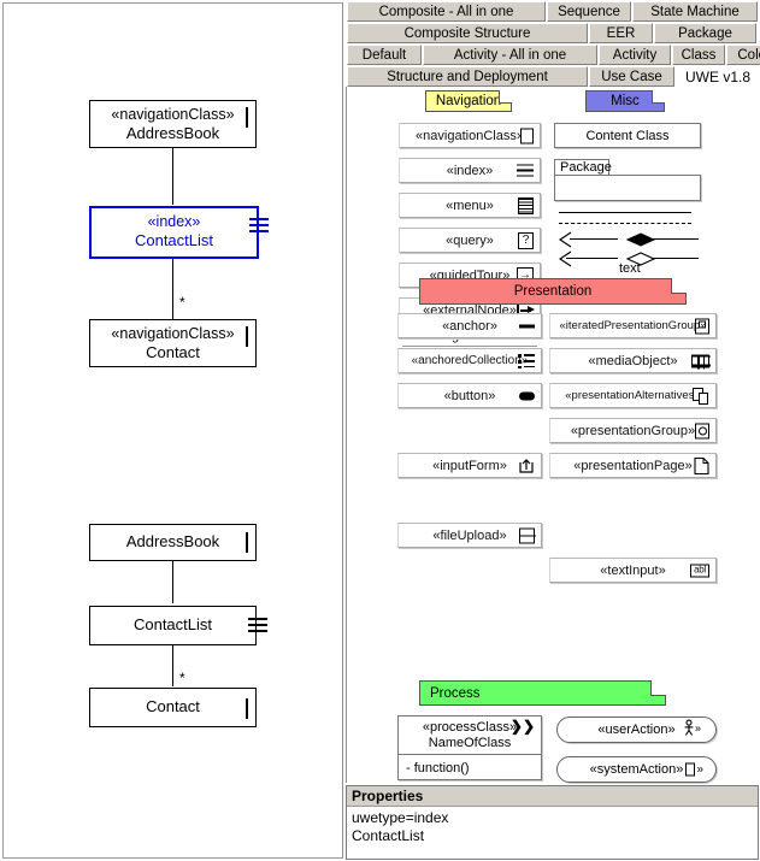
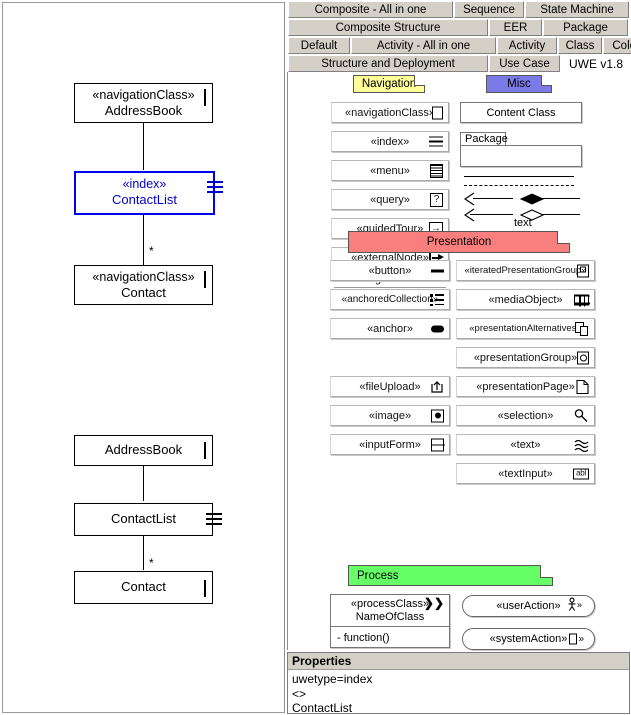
  *
  «navigationClass»
  AddressBook
  «index»
  ContactList
  «navigationClass»
  Contact
  *
  AddressBook
  ContactList
  Contact
  Composite - All in one
  Sequence
  State Machine
  Composite Structure
  EER
  Package
  Default
  Activity - All in one
  Activity
  Class
  Structure and Deployment
  Use Case
  UWE v1.8
  Navigation
  «navigationClass
  «index»
  «menu»
  «query»
  ?
  «guidedTour»
  →
  «externalNode»
  Misc
  Content Class
  Package
  text
  Presentation
- «anchor»
+ «button»
  «anchoredCollectio
- «button»
+ «anchor»
- «inputForm»
+ «fileUpload»
+ «image»
- «fileUpload»
+ «inputForm»
  «iteratedPresentationGroup»
  «mediaObject»
  «presentationAlternative
  «presentationGroup»
  «presentationPage»
+ «selection»
+ «text»
  «textInput»
  abl
  Process
  «processClass»
  NameOfClass
  ❯❯
  - function()
  «userAction»
  »
  «systemAction»
  »
  Properties
  uwetype=index
+ <>
  ContactList
